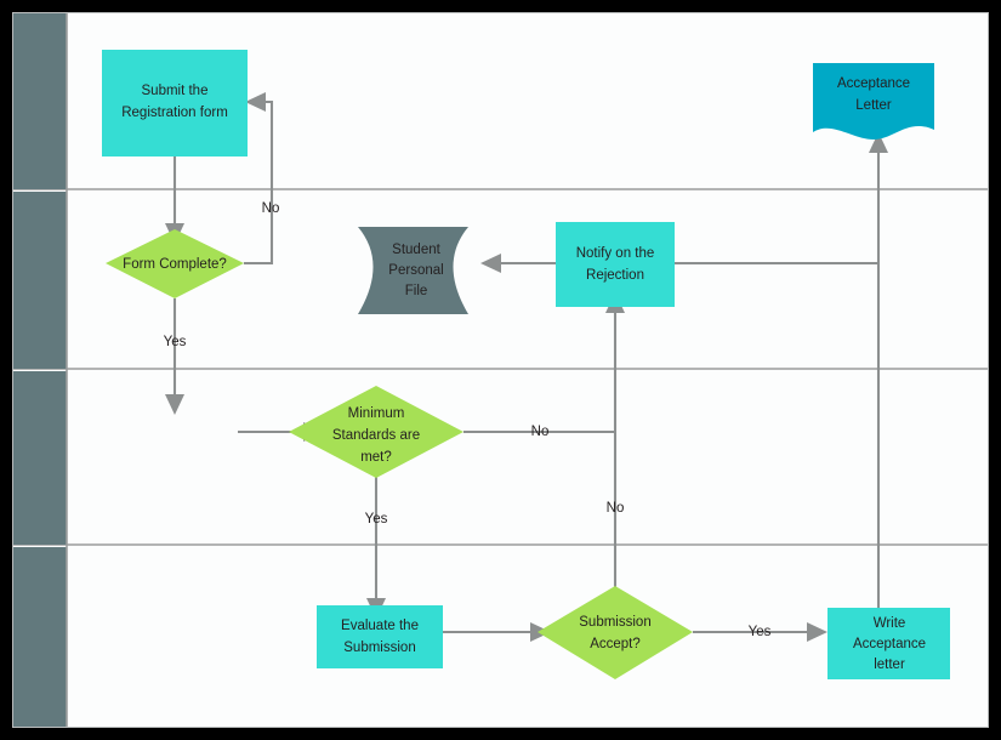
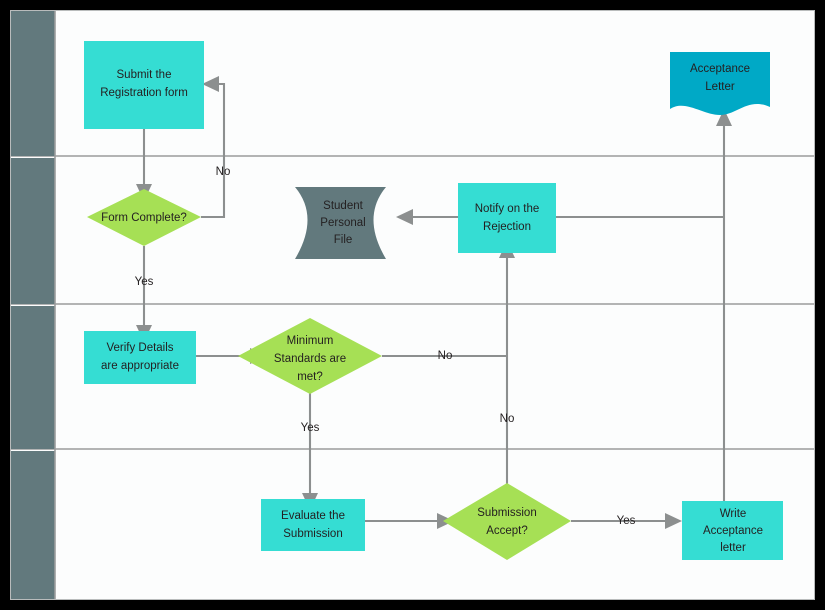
  Submit the
  Registration form
  Form Complete?
  Student
  Personal
  File
  Notify on the
  Rejection
  Acceptance
  Letter
+ Verify Details
+ are appropriate
  Minimum
  Standards are
  met?
  Evaluate the
  Submission
  Submission
  Accept?
  Write
  Acceptance
  letter
  No
  Yes
  No
  Yes
  No
  Yes
